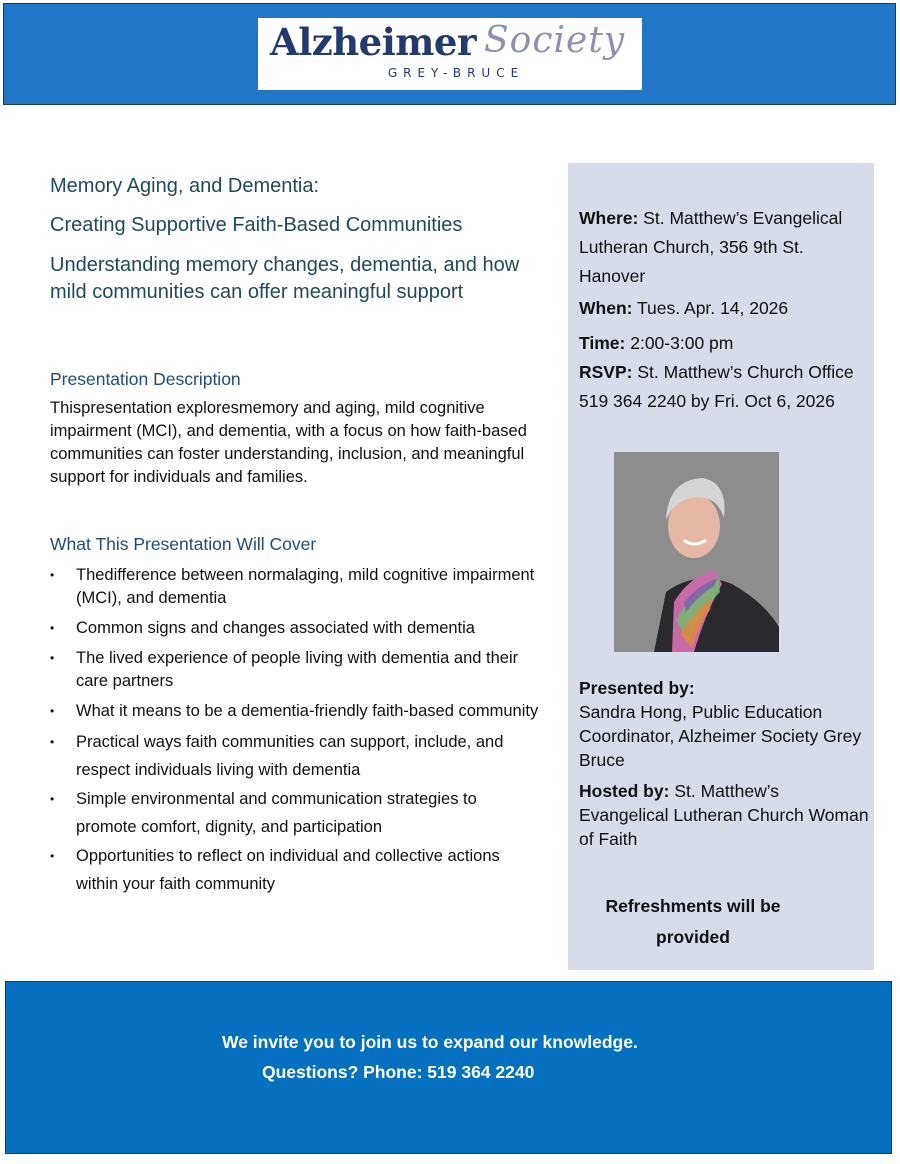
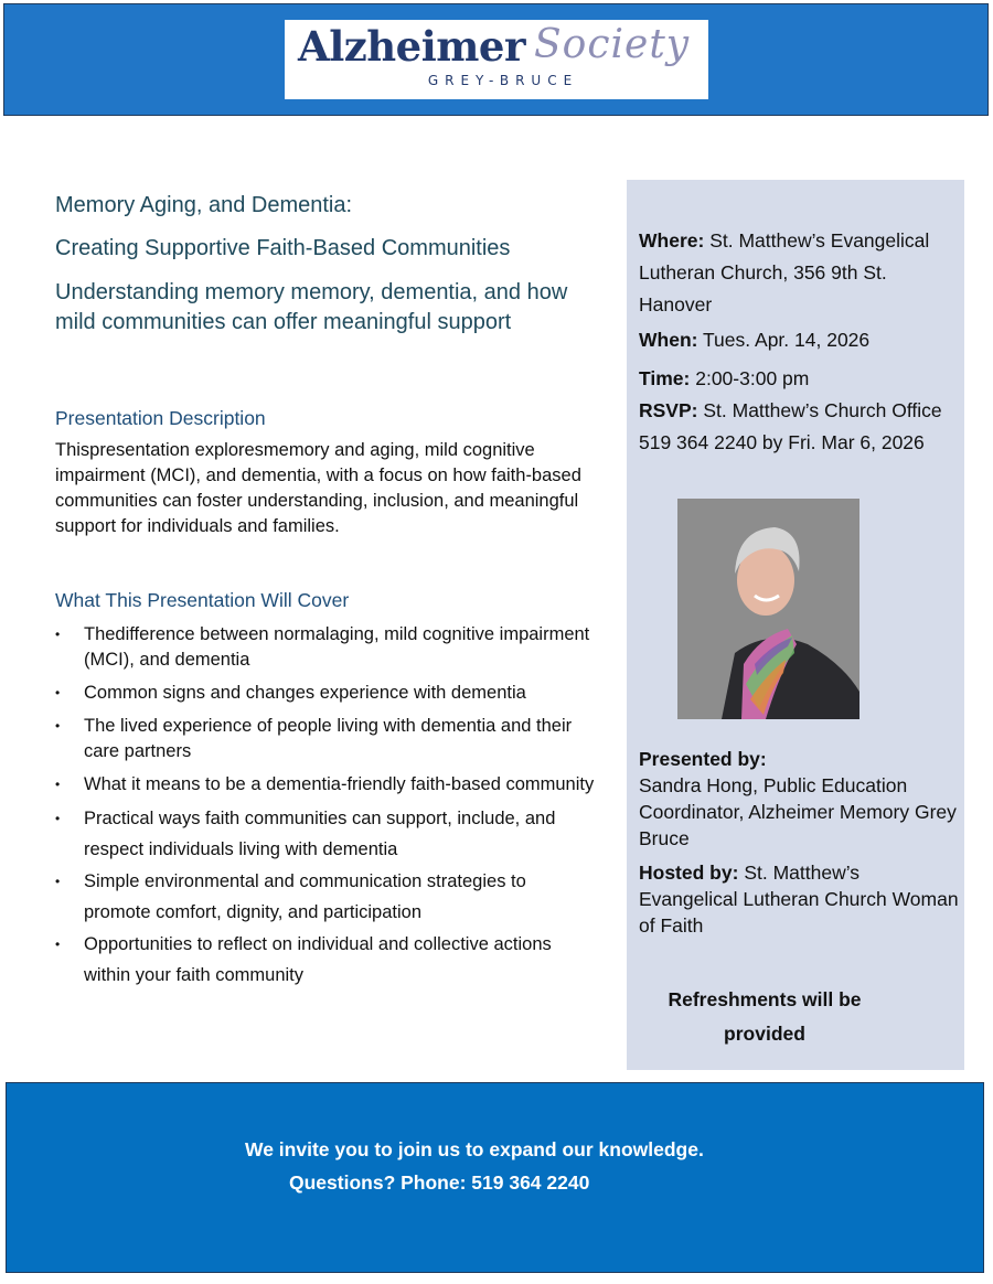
  Alzheimer
  Society
  GREY-BRUCE
  Memory Aging, and Dementia:
  Creating Supportive Faith-Based Communities
- Understanding memory changes, dementia, and how
+ Understanding memory memory, dementia, and how
  mild communities can offer meaningful support
  Presentation Description
  Thispresentation exploresmemory and aging, mild cognitive impairment (MCI), and dementia, with a focus on how faith-based communities can foster understanding, inclusion, and meaningful support for individuals and families.
  What This Presentation Will Cover
  •
  Thedifference between normalaging, mild cognitive impairment (MCI), and dementia
  •
- Common signs and changes associated with dementia
+ Common signs and changes experience with dementia
  •
  The lived experience of people living with dementia and their care partners
  •
  What it means to be a dementia-friendly faith-based community
  •
  Practical ways faith communities can support, include, and respect individuals living with dementia
  •
  Simple environmental and communication strategies to promote comfort, dignity, and participation
  •
  Opportunities to reflect on individual and collective actions within your faith community
  Where: St. Matthew’s Evangelical Lutheran Church, 356 9th St. Hanover
  When: Tues. Apr. 14, 2026
  Time: 2:00-3:00 pm
- RSVP: St. Matthew’s Church Office 519 364 2240 by Fri. Oct 6, 2026
+ RSVP: St. Matthew’s Church Office 519 364 2240 by Fri. Mar 6, 2026
  Presented by:
- Sandra Hong, Public Education Coordinator, Alzheimer Society Grey Bruce
+ Sandra Hong, Public Education Coordinator, Alzheimer Memory Grey Bruce
  Hosted by: St. Matthew’s Evangelical Lutheran Church Woman of Faith
  Refreshments will be provided
  We invite you to join us to expand our knowledge.
  Questions? Phone: 519 364 2240
